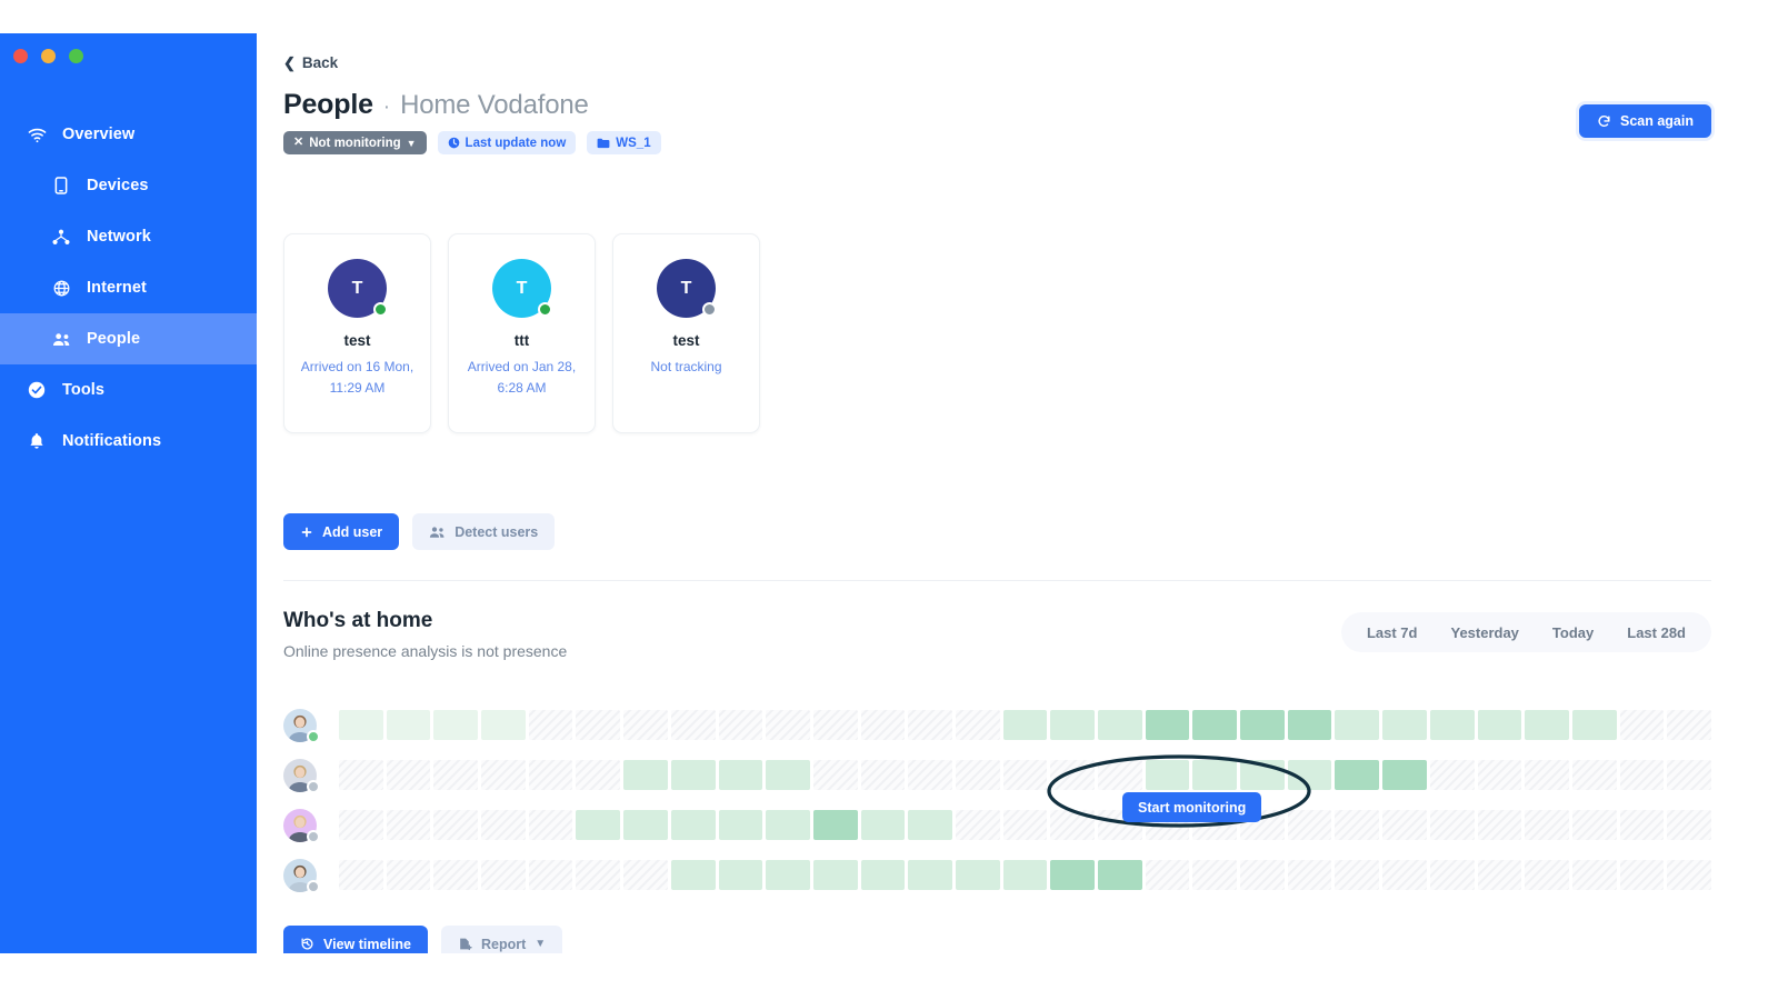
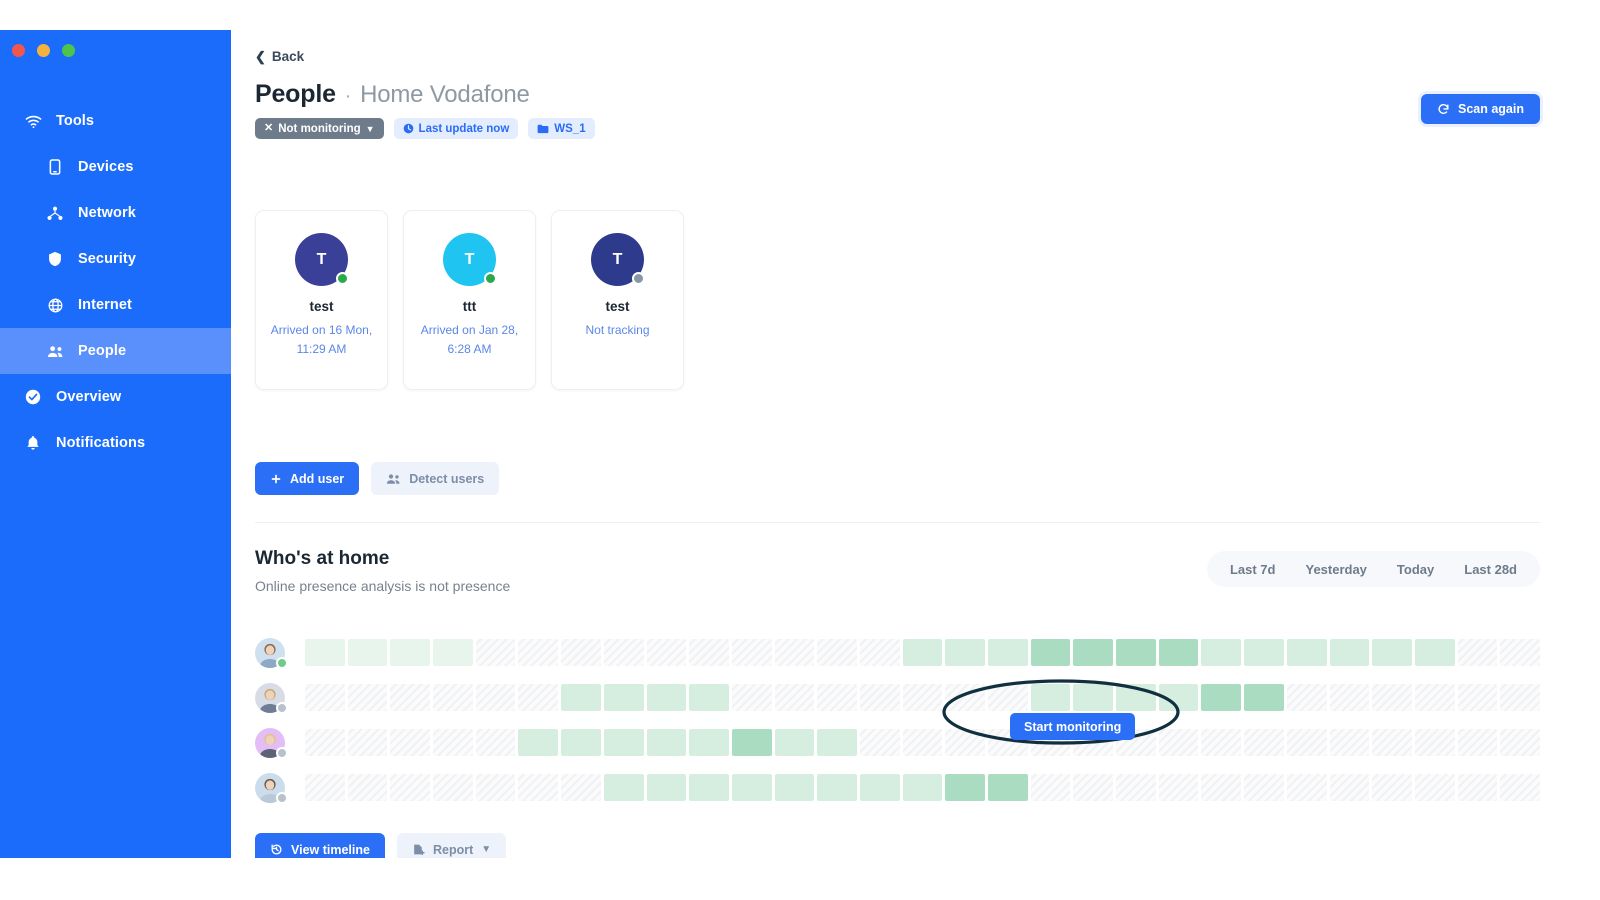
- Overview
+ Tools
  Devices
  Network
+ Security
  Internet
  People
- Tools
+ Overview
  Notifications
  ❮
  Back
  People
  ·
  Home Vodafone
  ✕
  Not monitoring
  ▼
  Last update now
  WS_1
  Scan again
  T
  test
  Arrived on 16 Mon, 11:29 AM
  T
  ttt
  Arrived on Jan 28, 6:28 AM
  T
  test
  Not tracking
  Add user
  Detect users
  Who's at home
  Online presence analysis is not presence
  Last 7d
  Yesterday
  Today
  Last 28d
  Start monitoring
  View timeline
  Report
  ▼
